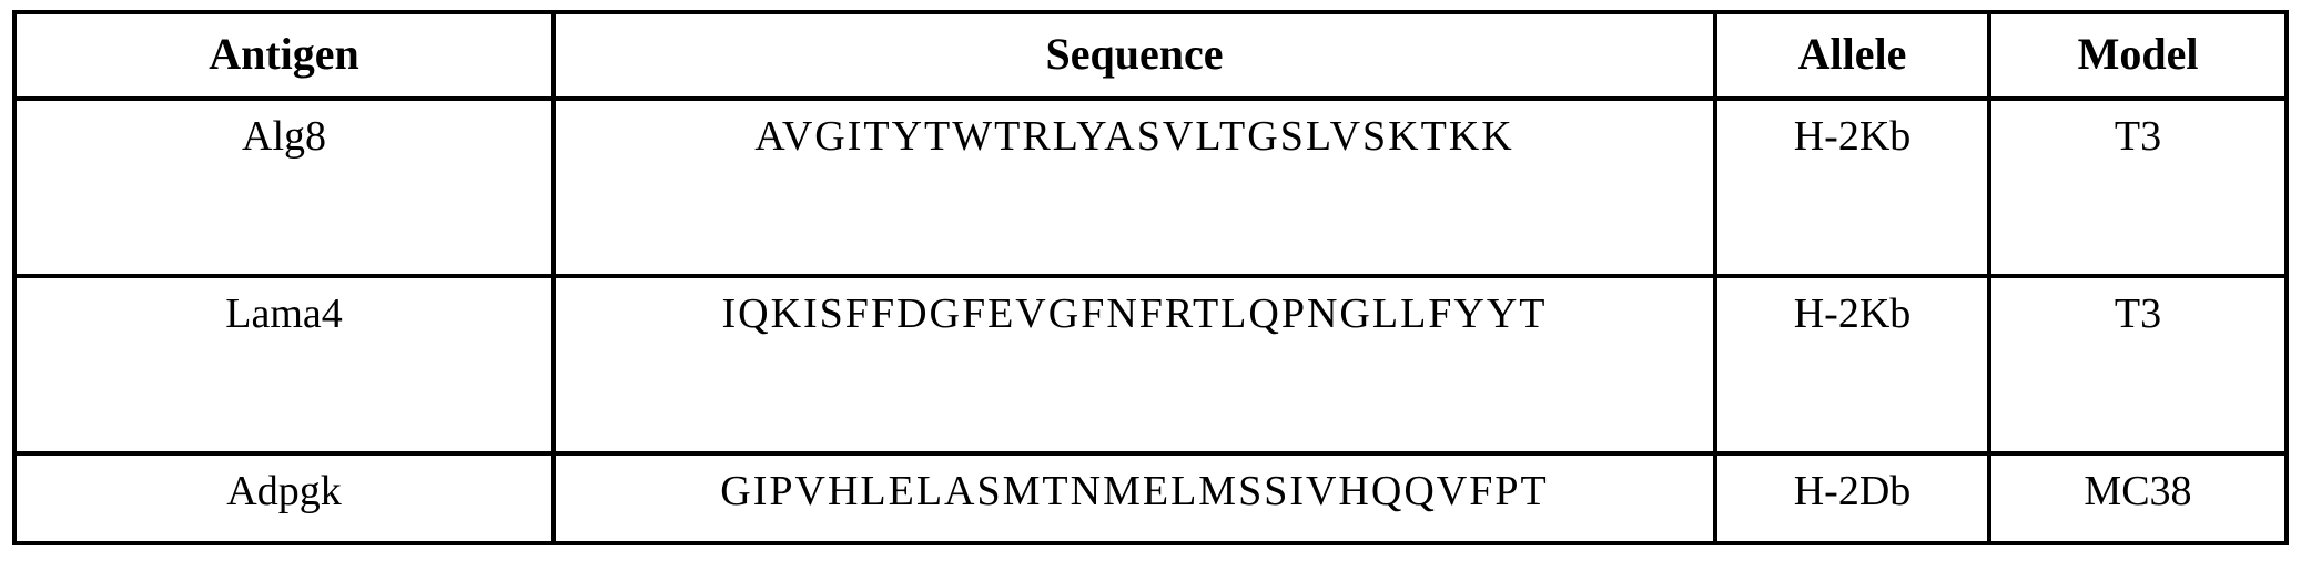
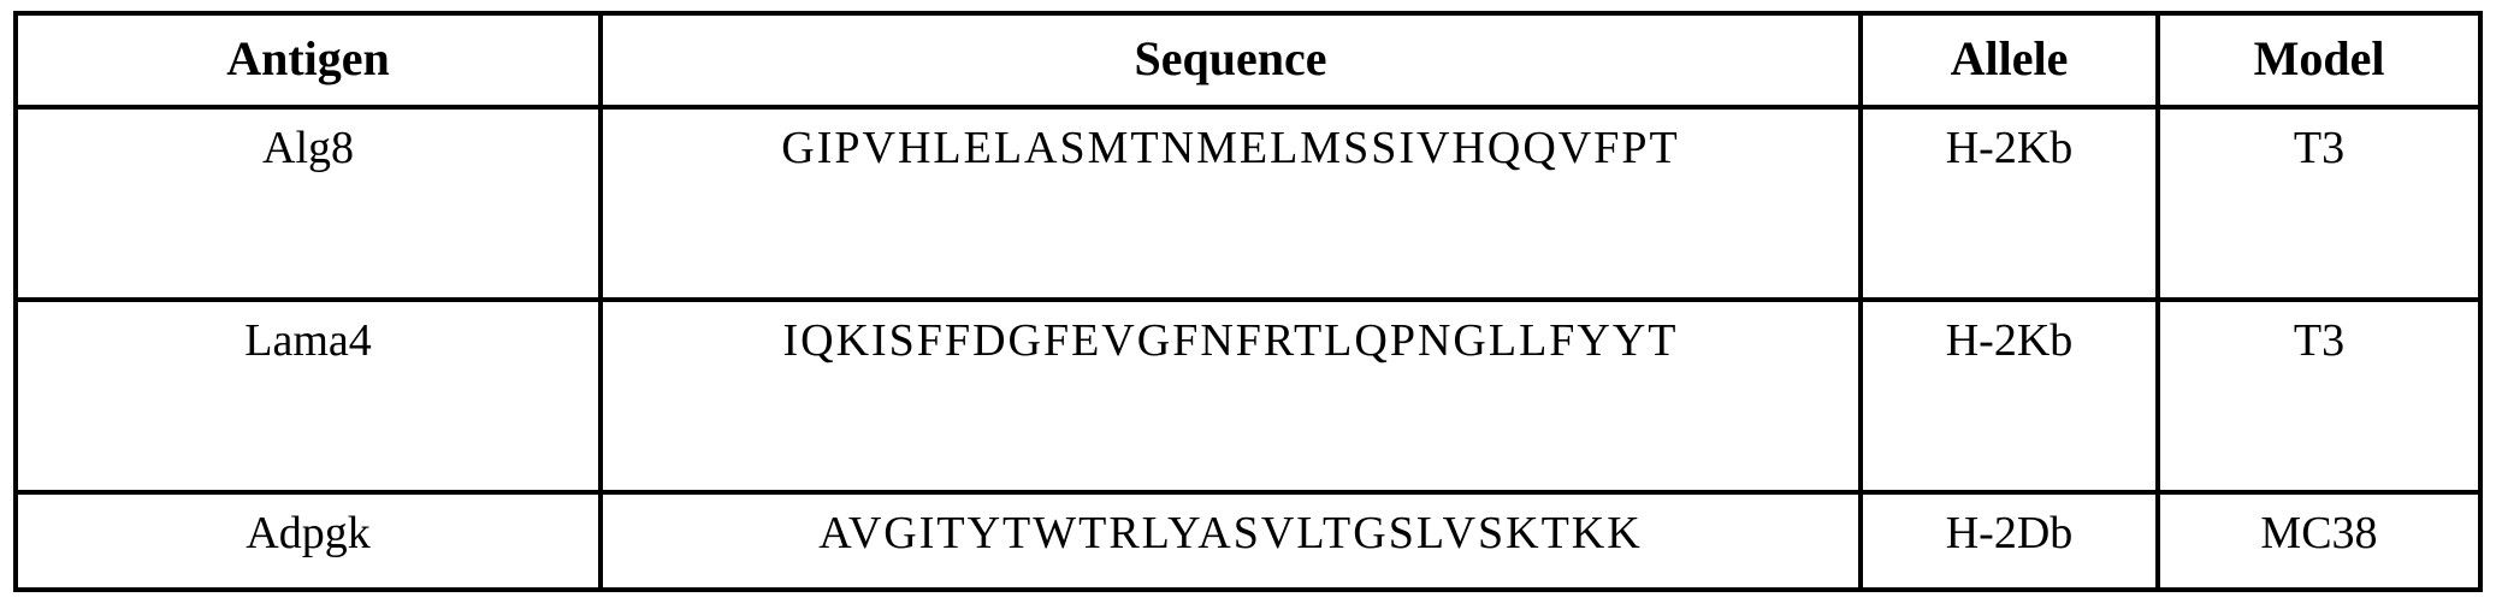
  Antigen	Sequence	Allele	Model
- Alg8	AVGITYTWTRLYASVLTGSLVSKTKK	H-2Kb	T3
+ Alg8	GIPVHLELASMTNMELMSSIVHQQVFPT	H-2Kb	T3
  Lama4	IQKISFFDGFEVGFNFRTLQPNGLLFYYT	H-2Kb	T3
- Adpgk	GIPVHLELASMTNMELMSSIVHQQVFPT	H-2Db	MC38
+ Adpgk	AVGITYTWTRLYASVLTGSLVSKTKK	H-2Db	MC38
